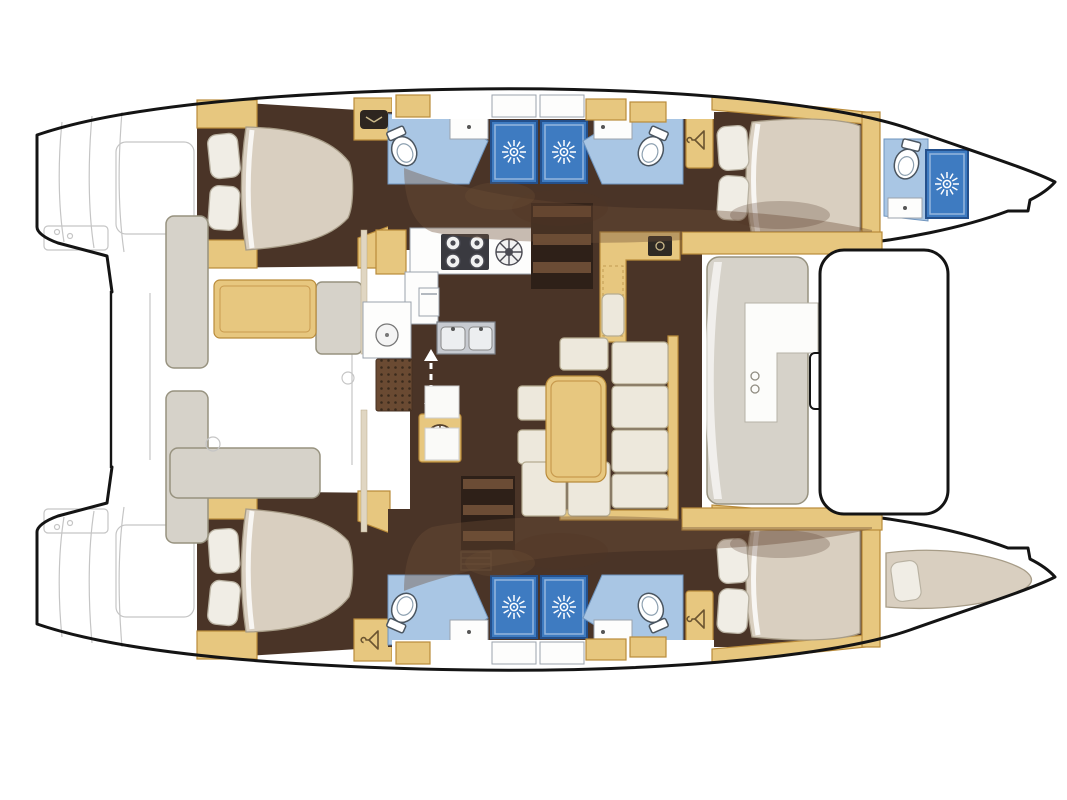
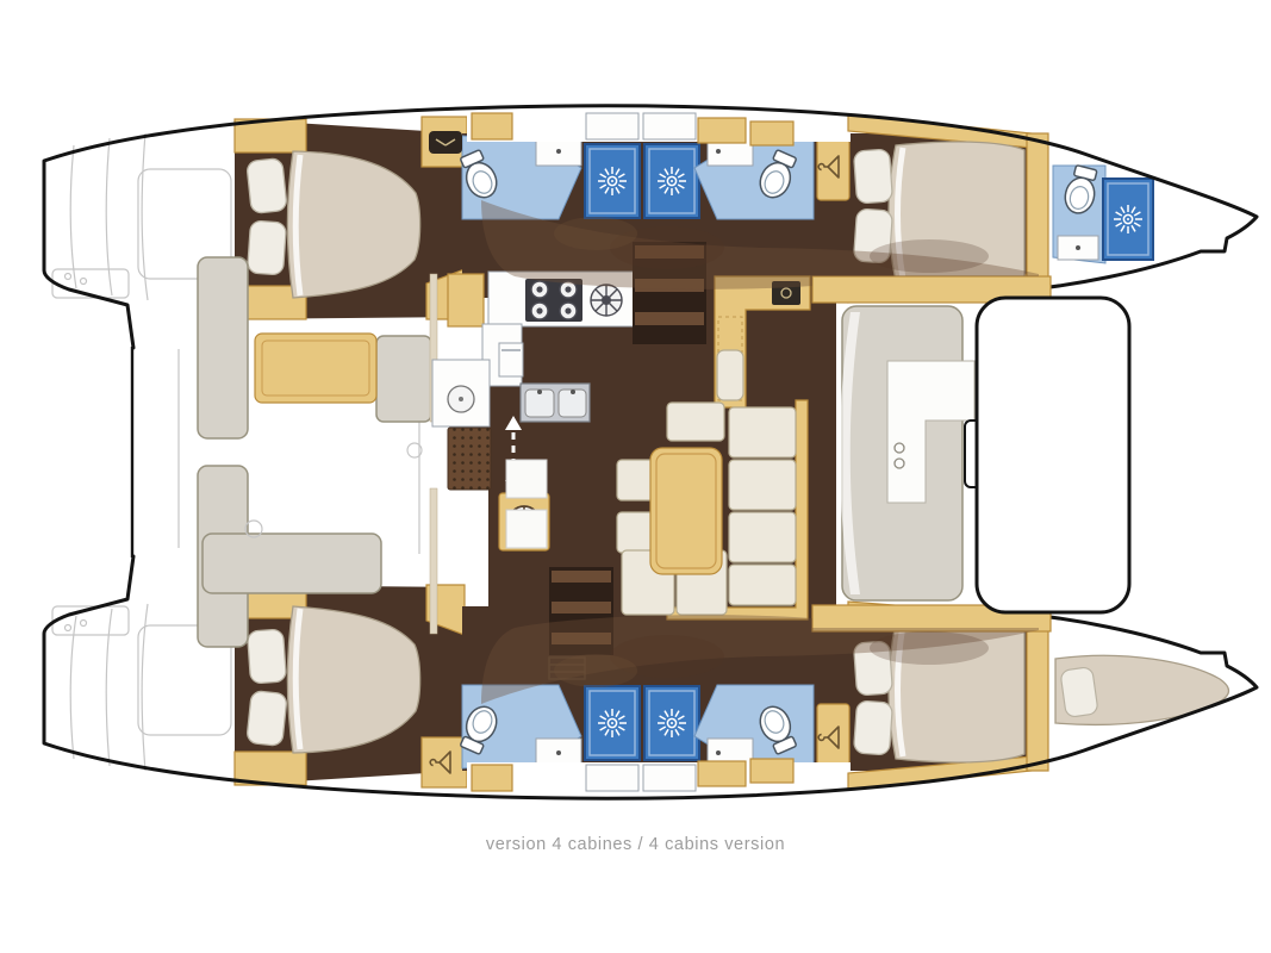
+ version 4 cabines / 4 cabins version
